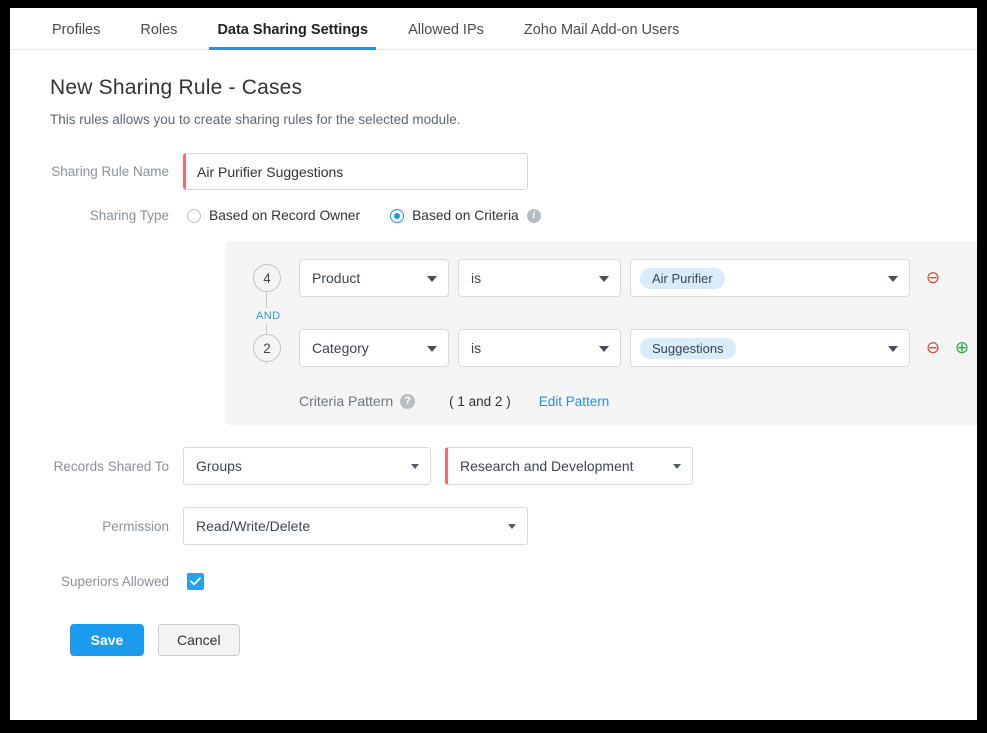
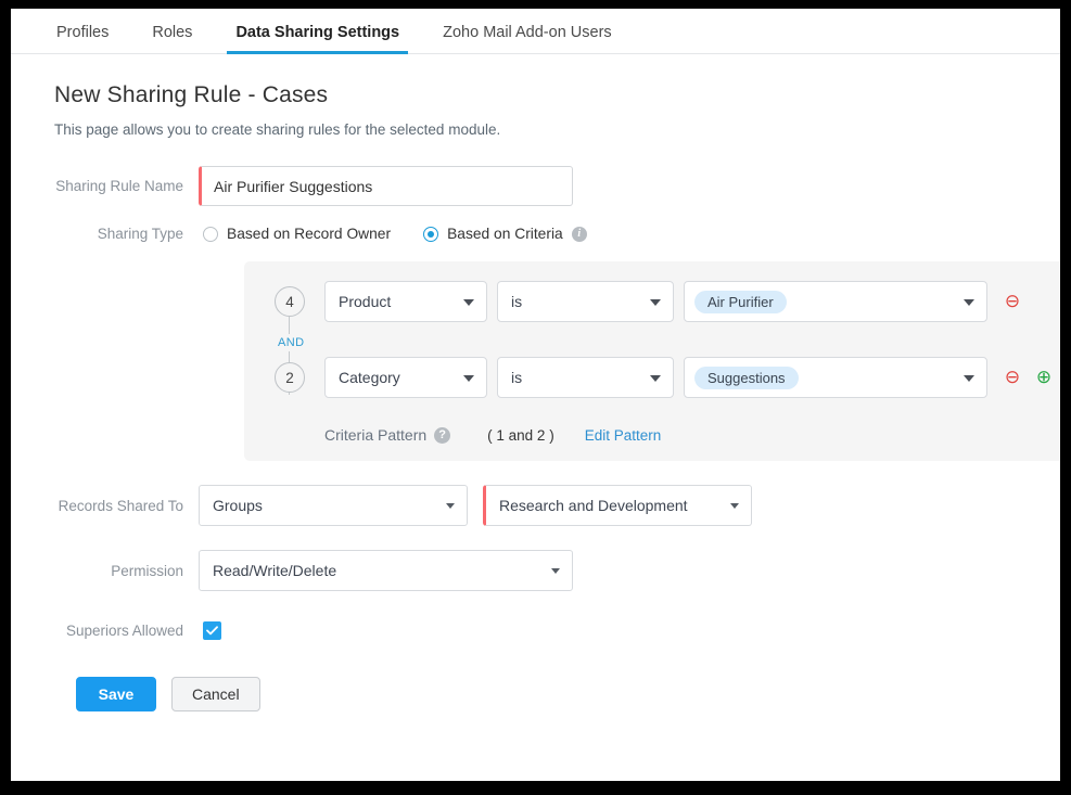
  Profiles
  Roles
  Data Sharing Settings
- Allowed IPs
  Zoho Mail Add-on Users
  New Sharing Rule - Cases
- This rules allows you to create sharing rules for the selected module.
+ This page allows you to create sharing rules for the selected module.
  Sharing Rule Name
  Air Purifier Suggestions
  Sharing Type
  Based on Record Owner
  Based on Criteria
  i
  4
  AND
  Product
  is
  Air Purifier
  ⊖
  2
  Category
  is
  Suggestions
  ⊖
  ⊕
  Criteria Pattern
  ?
  ( 1 and 2 )
  Edit Pattern
  Records Shared To
  Groups
  Research and Development
  Permission
  Read/Write/Delete
  Superiors Allowed
  Save
  Cancel
